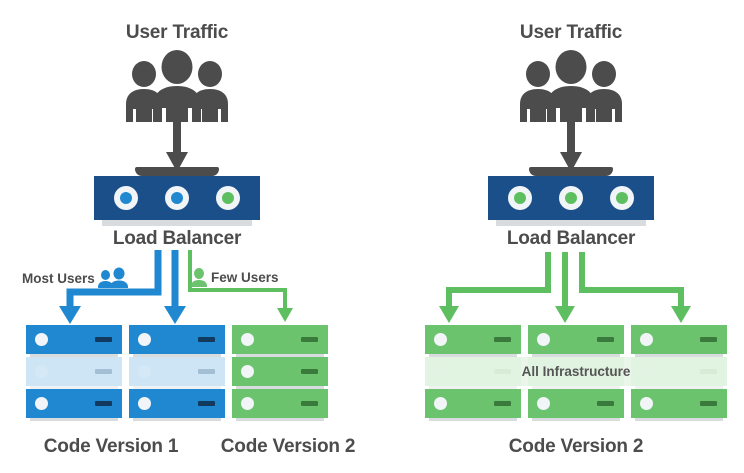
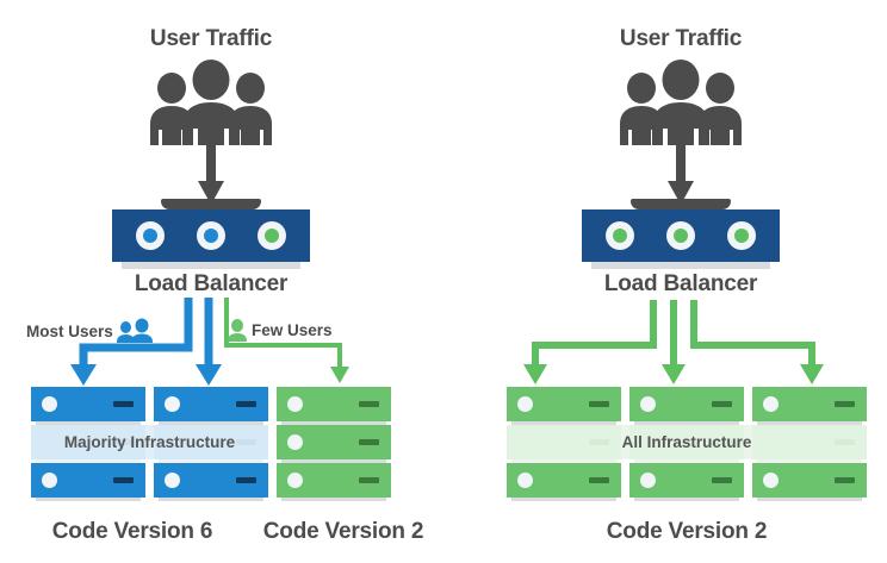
  User Traffic
  Load Balancer
  Most Users
  Few Users
+ Majority Infrastructure
- Code Version 1
+ Code Version 6
  Code Version 2
  User Traffic
  Load Balancer
  All Infrastructure
  Code Version 2
